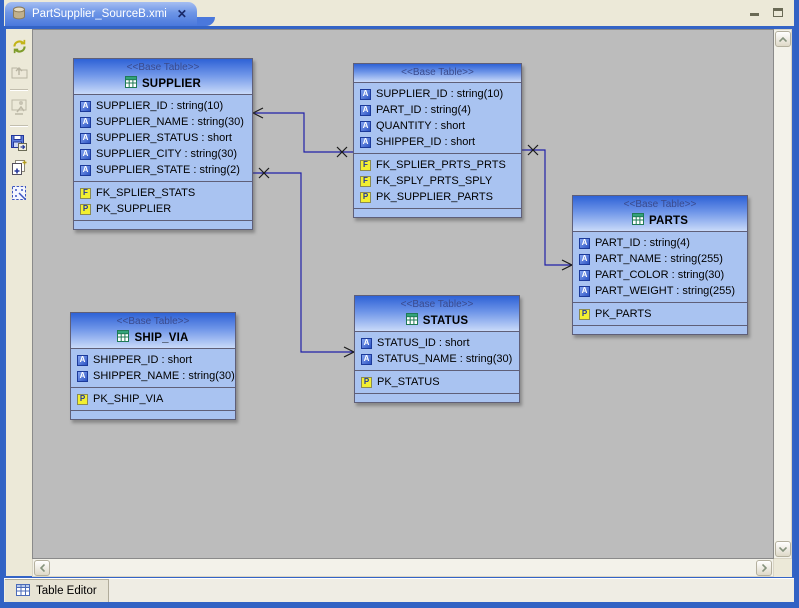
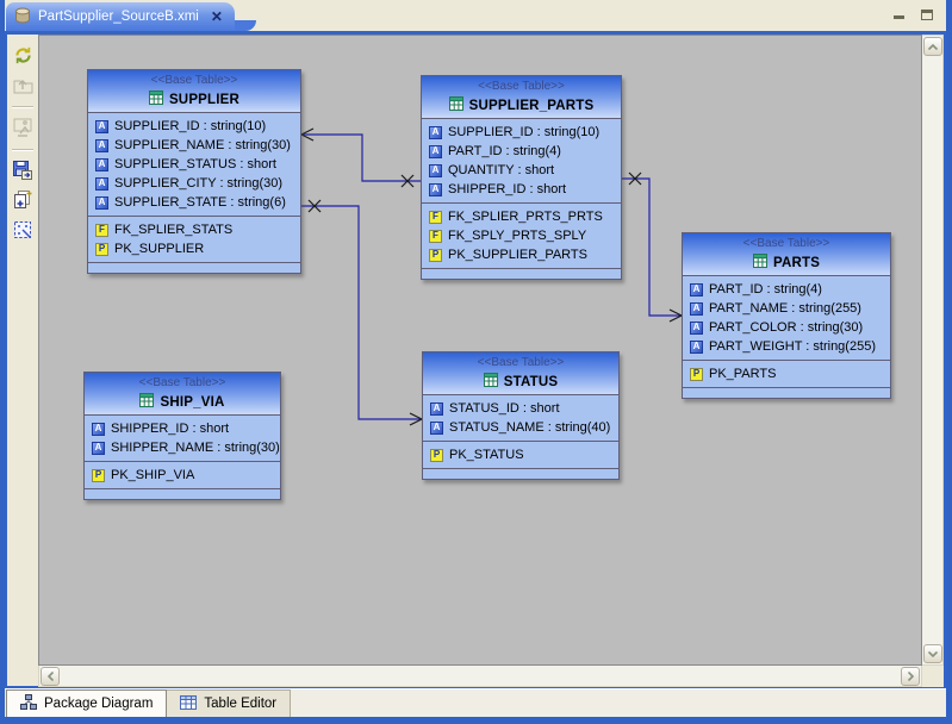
  PartSupplier_SourceB.xmi
  ✕
  <<Base Table>>
  SUPPLIER
  A
  SUPPLIER_ID : string(10)
  A
  SUPPLIER_NAME : string(30)
  A
  SUPPLIER_STATUS : short
  A
  SUPPLIER_CITY : string(30)
  A
- SUPPLIER_STATE : string(2)
+ SUPPLIER_STATE : string(6)
  F
  FK_SPLIER_STATS
  P
  PK_SUPPLIER
  <<Base Table>>
+ SUPPLIER_PARTS
  A
  SUPPLIER_ID : string(10)
  A
  PART_ID : string(4)
  A
  QUANTITY : short
  A
  SHIPPER_ID : short
  F
  FK_SPLIER_PRTS_PRTS
  F
  FK_SPLY_PRTS_SPLY
  P
  PK_SUPPLIER_PARTS
  <<Base Table>>
  PARTS
  A
  PART_ID : string(4)
  A
  PART_NAME : string(255)
  A
  PART_COLOR : string(30)
  A
  PART_WEIGHT : string(255)
  P
  PK_PARTS
  <<Base Table>>
  SHIP_VIA
  A
  SHIPPER_ID : short
  A
  SHIPPER_NAME : string(30)
  P
  PK_SHIP_VIA
  <<Base Table>>
  STATUS
  A
  STATUS_ID : short
  A
- STATUS_NAME : string(30)
+ STATUS_NAME : string(40)
  P
  PK_STATUS
+ Package Diagram
  Table Editor
